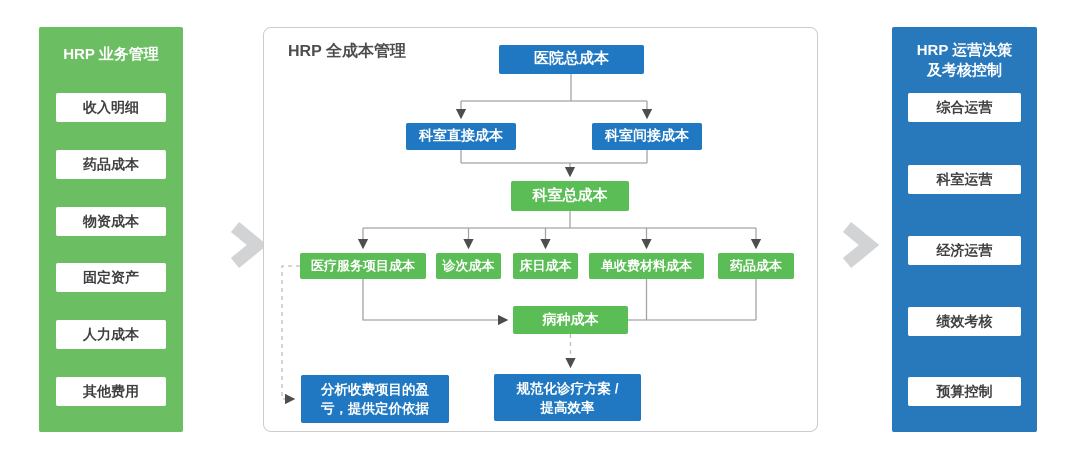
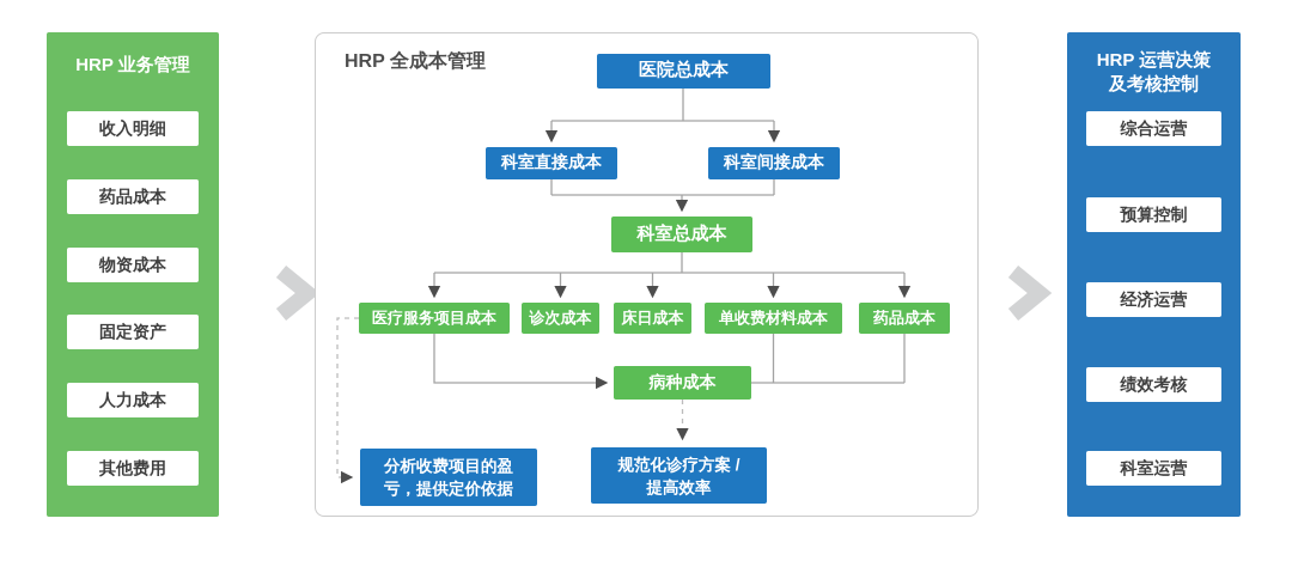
  HRP 业务管理
  收入明细
  药品成本
  物资成本
  固定资产
  人力成本
  其他费用
  HRP 全成本管理
  医院总成本
  科室直接成本
  科室间接成本
  科室总成本
  医疗服务项目成本
  诊次成本
  床日成本
  单收费材料成本
  药品成本
  病种成本
  分析收费项目的盈
  亏，提供定价依据
  规范化诊疗方案 /
  提高效率
  HRP 运营决策
  及考核控制
  综合运营
- 科室运营
+ 预算控制
  经济运营
  绩效考核
- 预算控制
+ 科室运营
